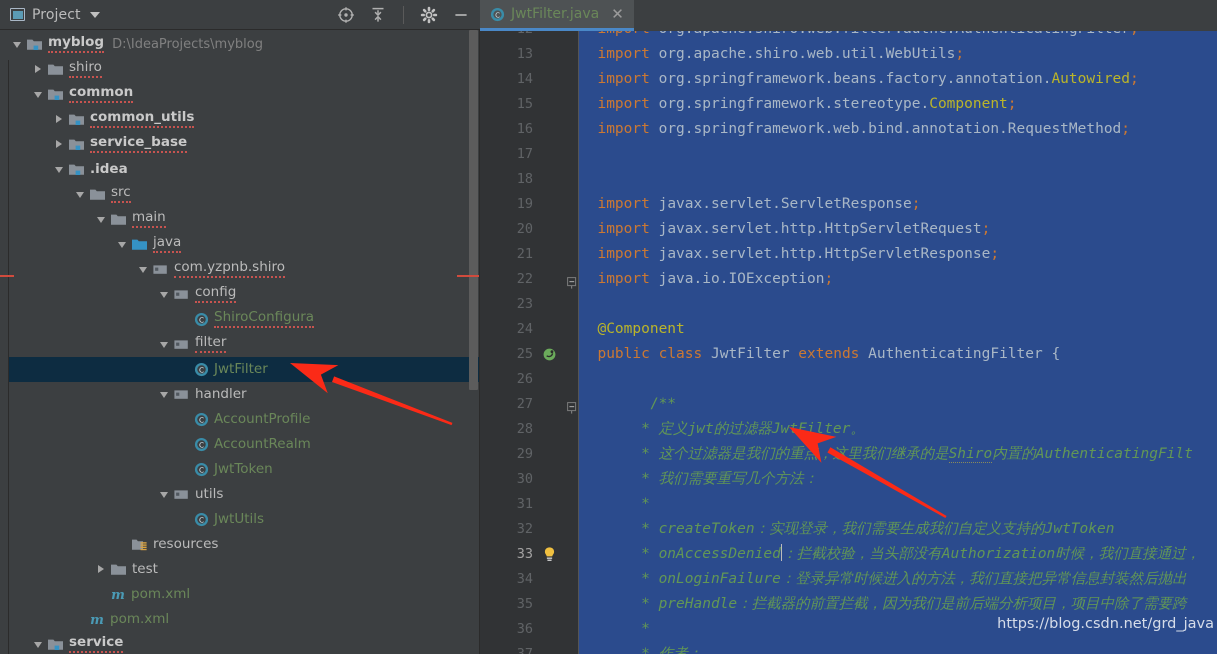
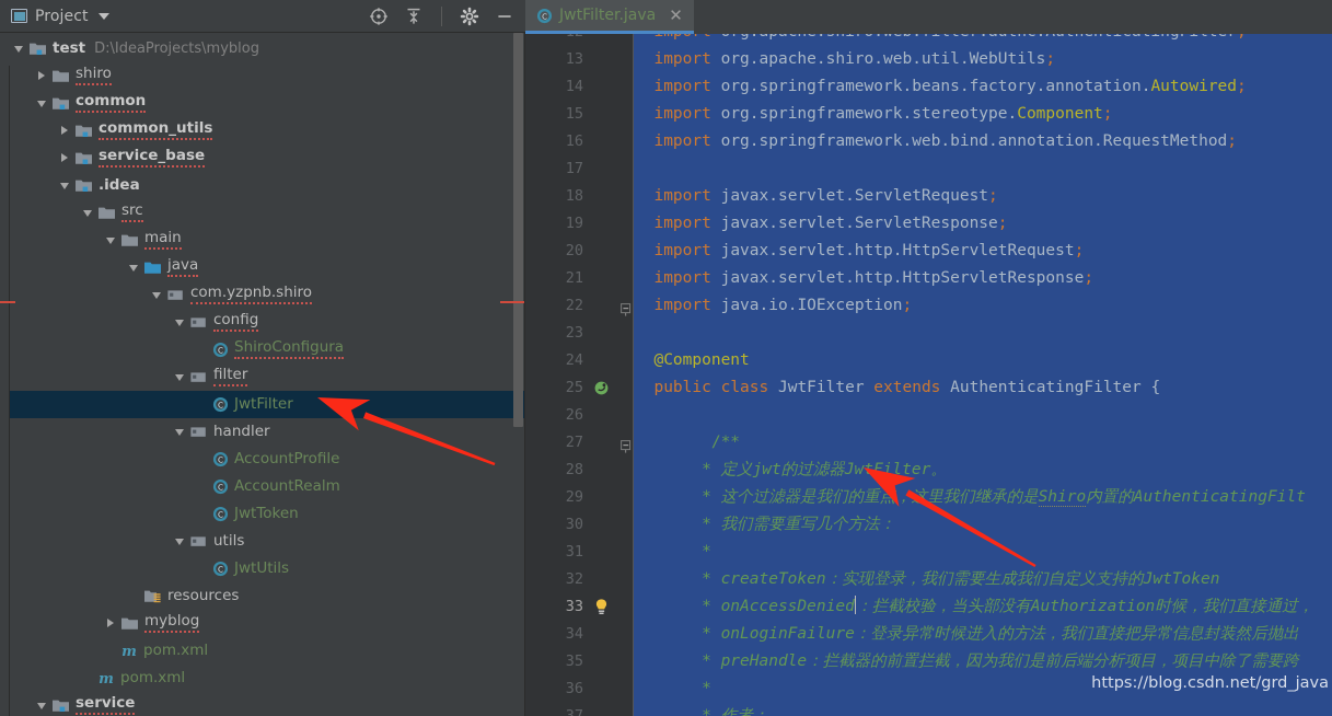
  Project
- myblog
+ test
  D:\IdeaProjects\myblog
  shiro
  common
  common_utils
  service_base
  .idea
  src
  main
  java
  com.yzpnb.shiro
  config
  C
  ShiroConfigura
  filter
  C
  JwtFilter
  handler
  C
  AccountProfile
  C
  AccountRealm
  C
  JwtToken
  utils
  C
  JwtUtils
  resources
- test
+ myblog
  m
  pom.xml
  m
  pom.xml
  service
  C
  JwtFilter.java
  ✕
  13
  14
  15
  16
  17
  18
  19
  20
  21
  22
  23
  24
  25
  26
  27
  28
  29
  30
  31
  32
  33
  34
  35
  36
  import org.apache.shiro.web.util.WebUtils;
  import org.springframework.beans.factory.annotation.Autowired;
  import org.springframework.stereotype.Component;
  import org.springframework.web.bind.annotation.RequestMethod;
+ import javax.servlet.ServletRequest;
  import javax.servlet.ServletResponse;
  import javax.servlet.http.HttpServletRequest;
  import javax.servlet.http.HttpServletResponse;
  import java.io.IOException;
  @Component
  public class JwtFilter extends AuthenticatingFilter {
  /**
  * 定义jwt的过滤器JwFilter。
  * 这个过滤器是我们的重点，里我们继承的是Shiro内置的AuthenticatingFilt
  * 我们需要重写几个方法：
  *
  * createToken：实现登录，我们需要生成我们自定义支持的JwtToken
  * onAccessDenied：拦截校验，当头部没有Authorization时候，我们直接通过，
  * onLoginFailure：登录异常时候进入的方法，我们直接把异常信息封装然后抛出
  * preHandle：拦截器的前置拦截，因为我们是前后端分析项目，项目中除了需要跨
  *
  https://blog.csdn.net/grd_java
